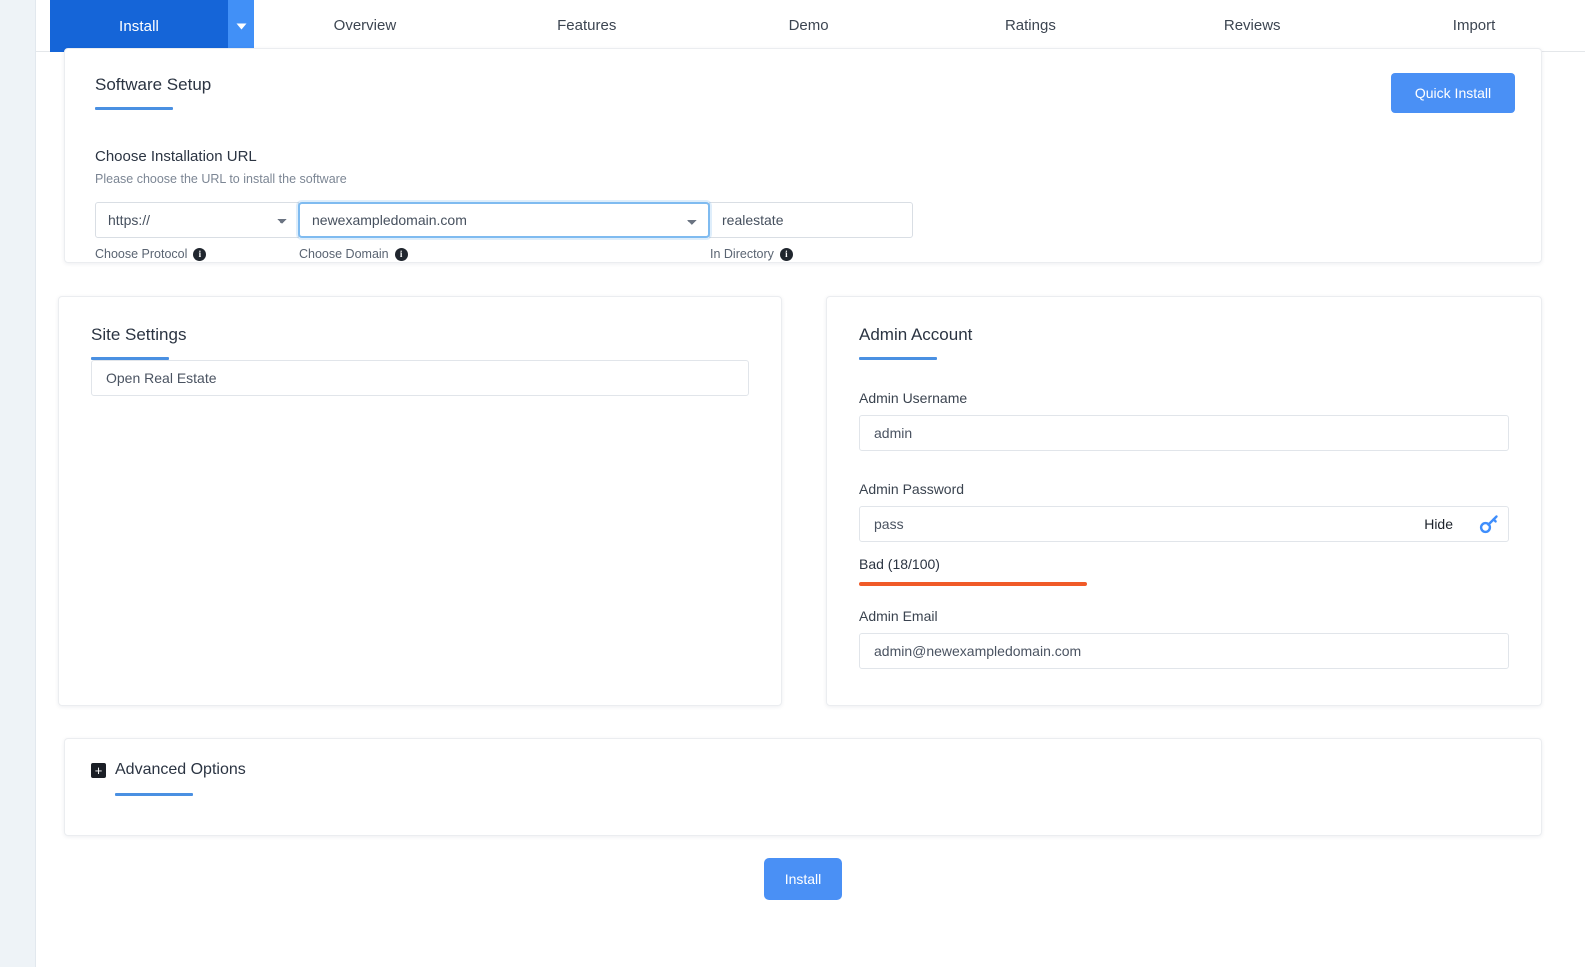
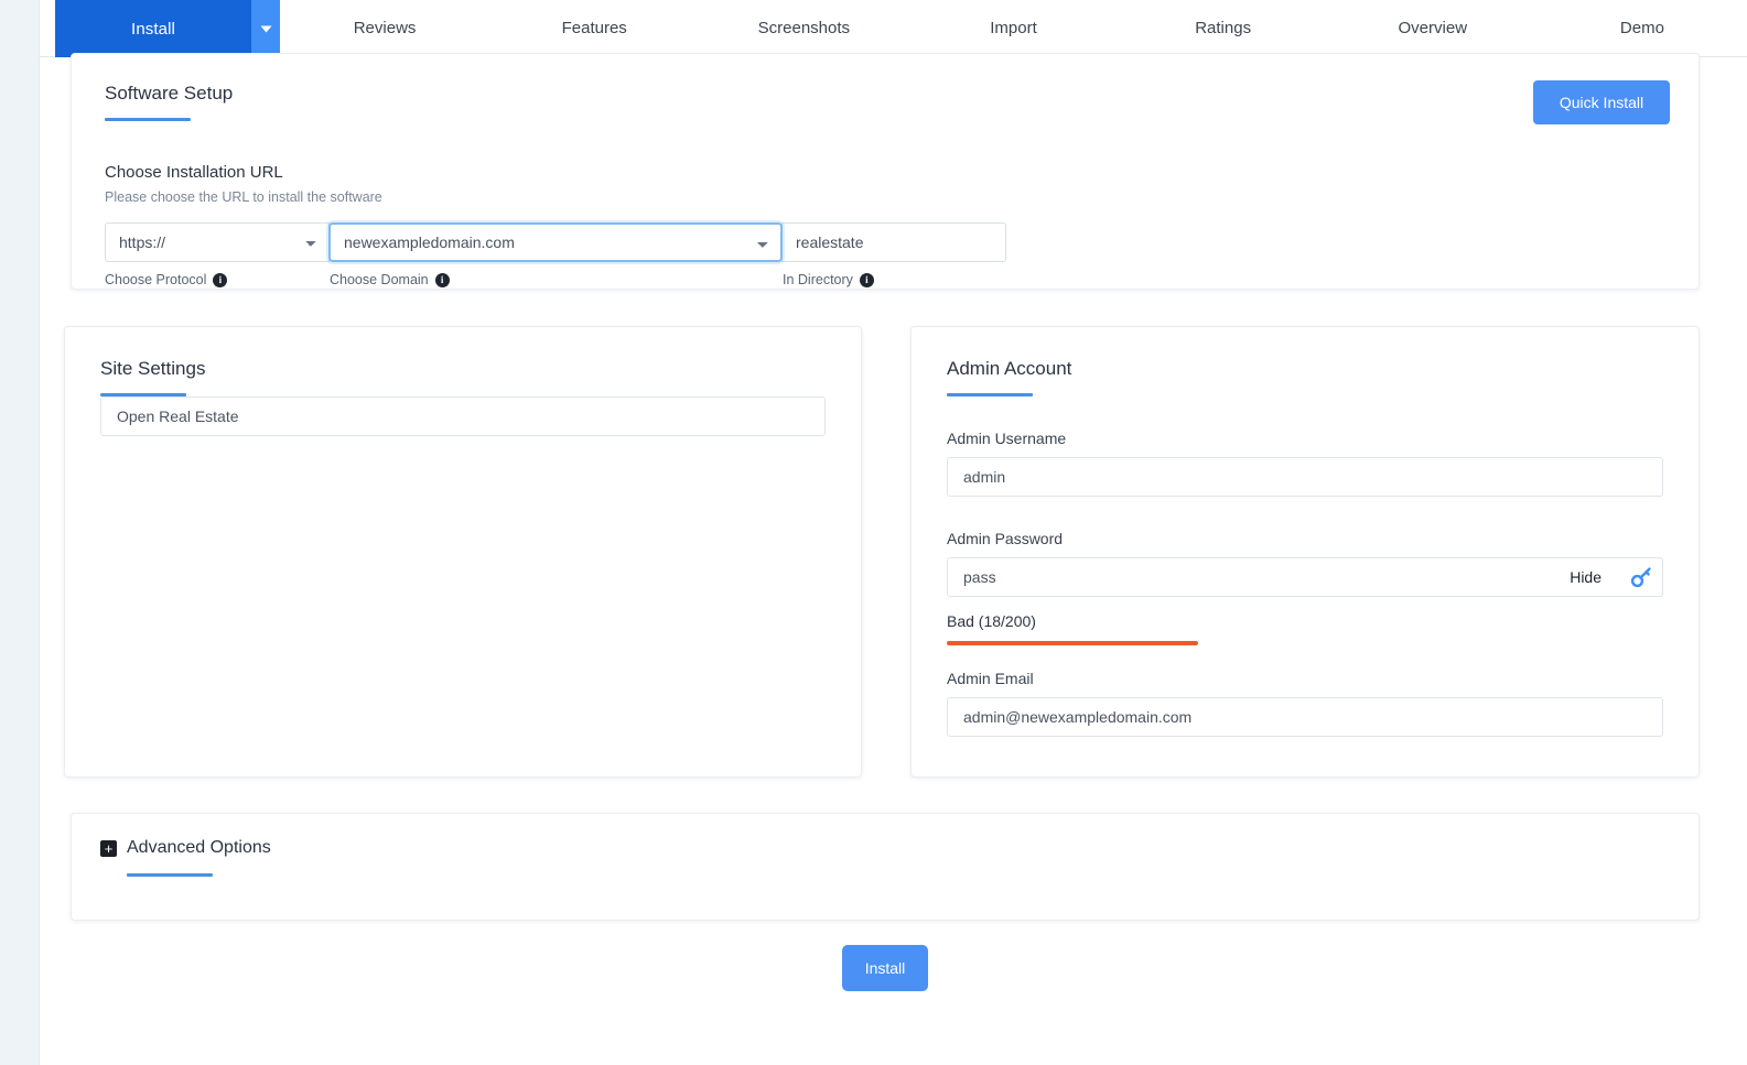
  Install
- Overview
+ Reviews
  Features
+ Screenshots
- Demo
+ Import
  Ratings
- Reviews
+ Overview
- Import
+ Demo
  Software Setup
  Quick Install
  Choose Installation URL
  Please choose the URL to install the software
  https://
  Choose Protocol
  i
  newexampledomain.com
  Choose Domain
  i
  realestate
  In Directory
  i
  Site Settings
  Open Real Estate
  Admin Account
  Admin Username
  admin
  Admin Password
  pass
  Hide
- Bad (18/100)
+ Bad (18/200)
  Admin Email
  admin@newexampledomain.com
  +
  Advanced Options
  Install
